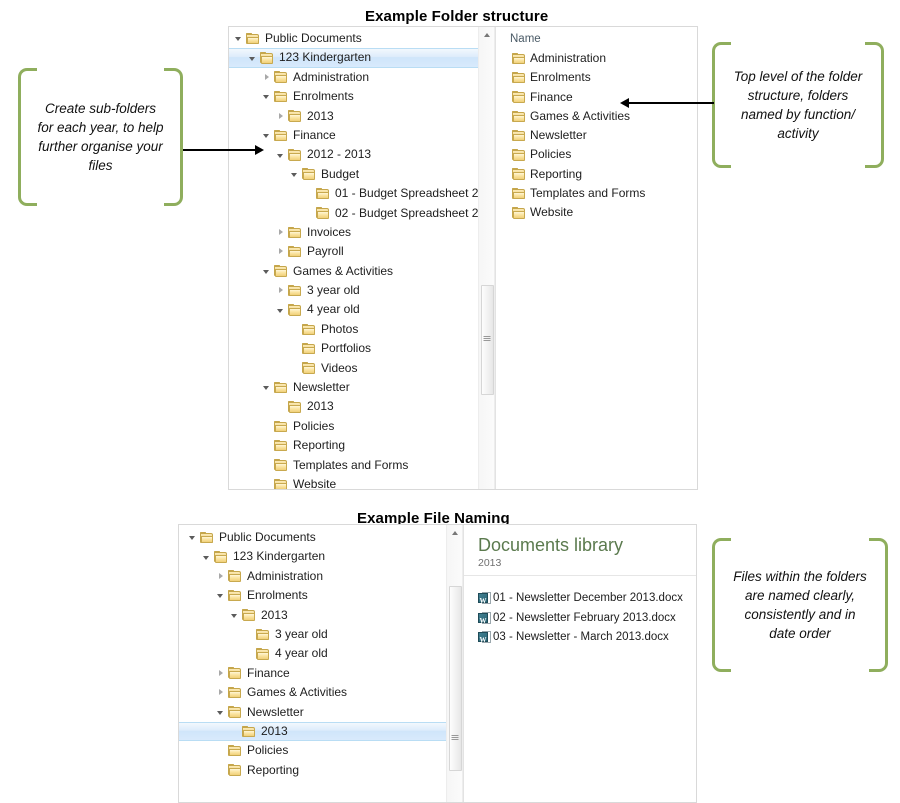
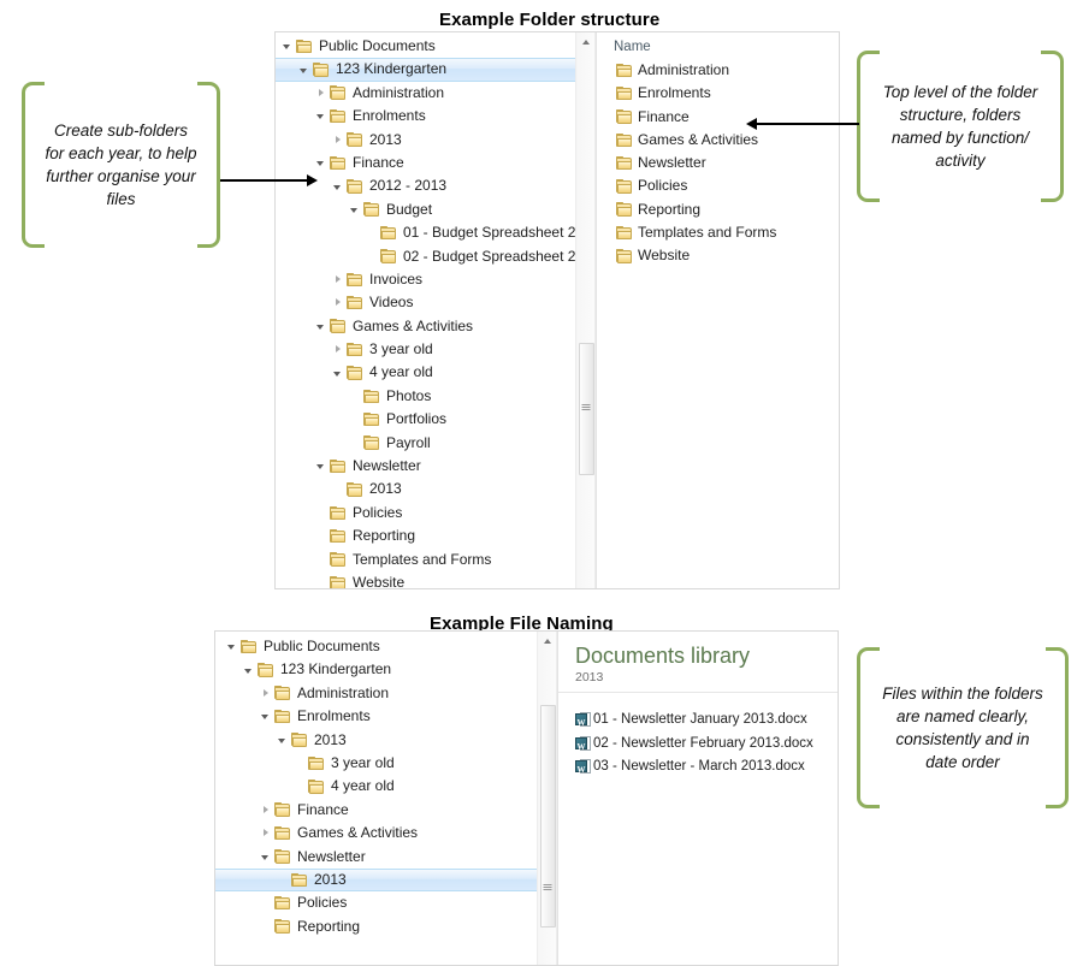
  Example Folder structure
  Public Documents
  123 Kindergarten
  Administration
  Enrolments
  2013
  Finance
  2012 - 2013
  Budget
  01 - Budget Spreadsheet 2
  02 - Budget Spreadsheet 2
  Invoices
- Payroll
+ Videos
  Games & Activities
  3 year old
  4 year old
  Photos
  Portfolios
- Videos
+ Payroll
  Newsletter
  2013
  Policies
  Reporting
  Templates and Forms
  Website
  Name
  Administration
  Enrolments
  Finance
  Games & Activities
  Newsletter
  Policies
  Reporting
  Templates and Forms
  Website
  Create sub-folders for each year, to help further organise your files
  Top level of the folder structure, folders named by function/ activity
  Example File Naming
  Public Documents
  123 Kindergarten
  Administration
  Enrolments
  2013
  3 year old
  4 year old
  Finance
  Games & Activities
  Newsletter
  2013
  Policies
  Reporting
  Documents library
  2013
- 01 - Newsletter December 2013.docx
+ 01 - Newsletter January 2013.docx
  02 - Newsletter February 2013.docx
  03 - Newsletter - March 2013.docx
  Files within the folders are named clearly, consistently and in date order
